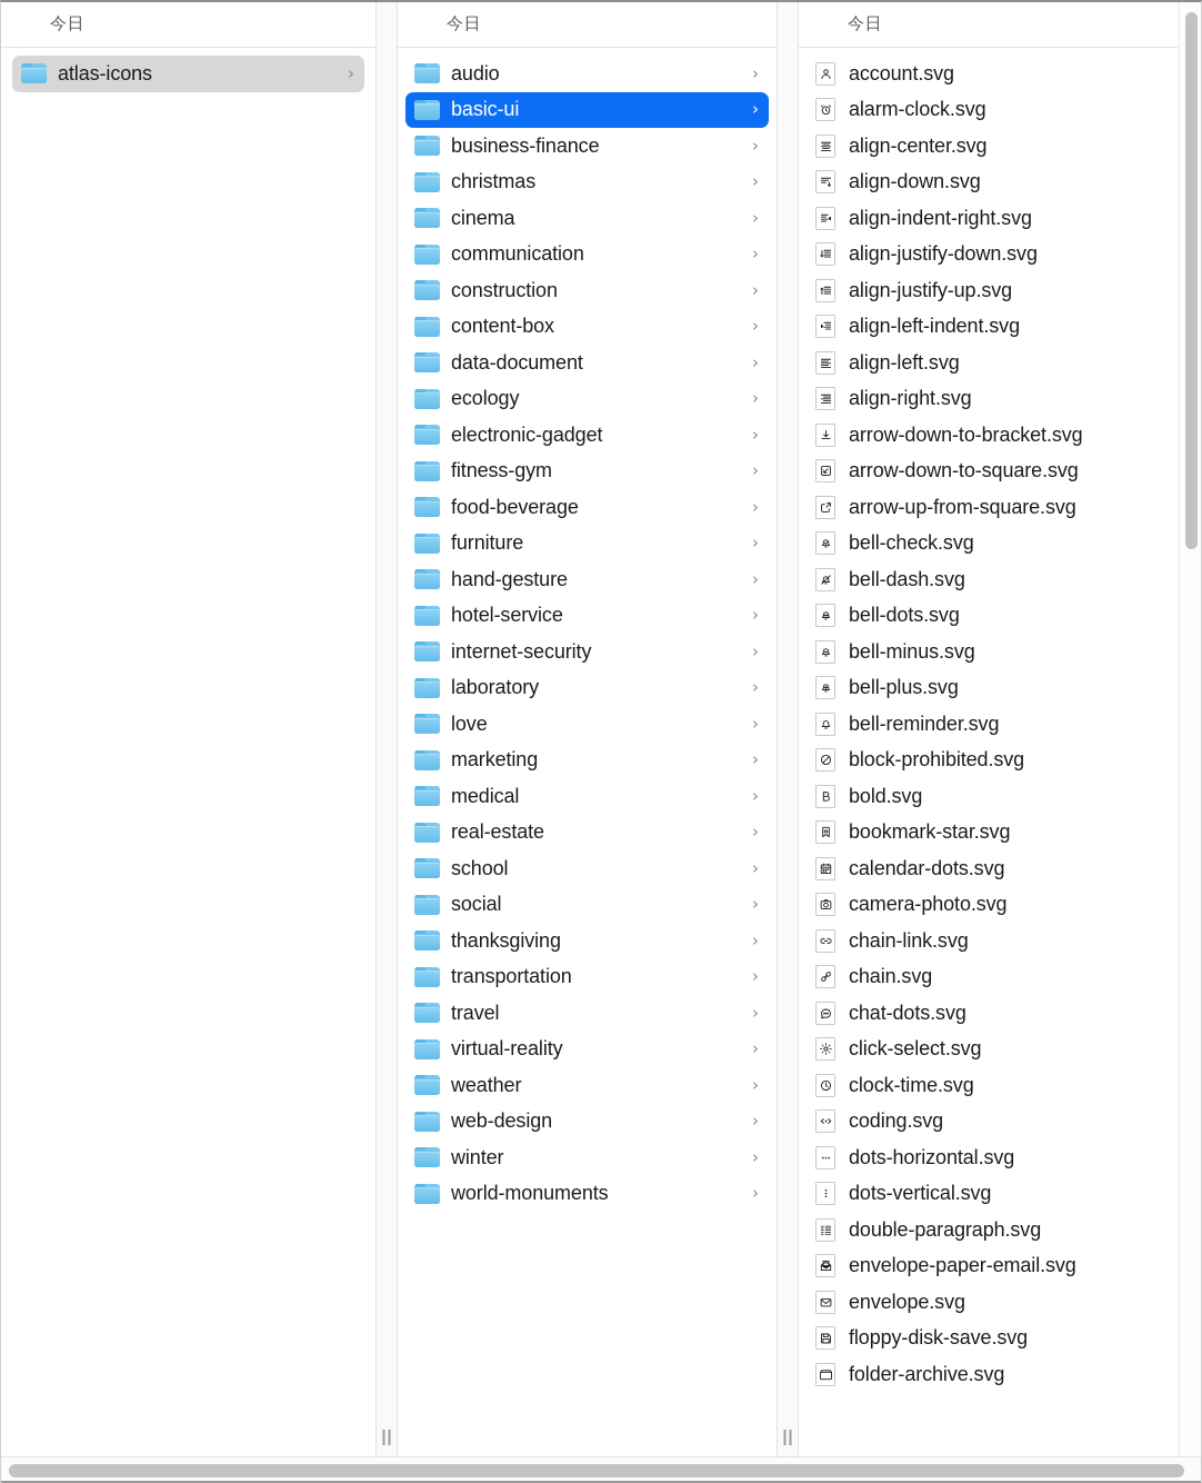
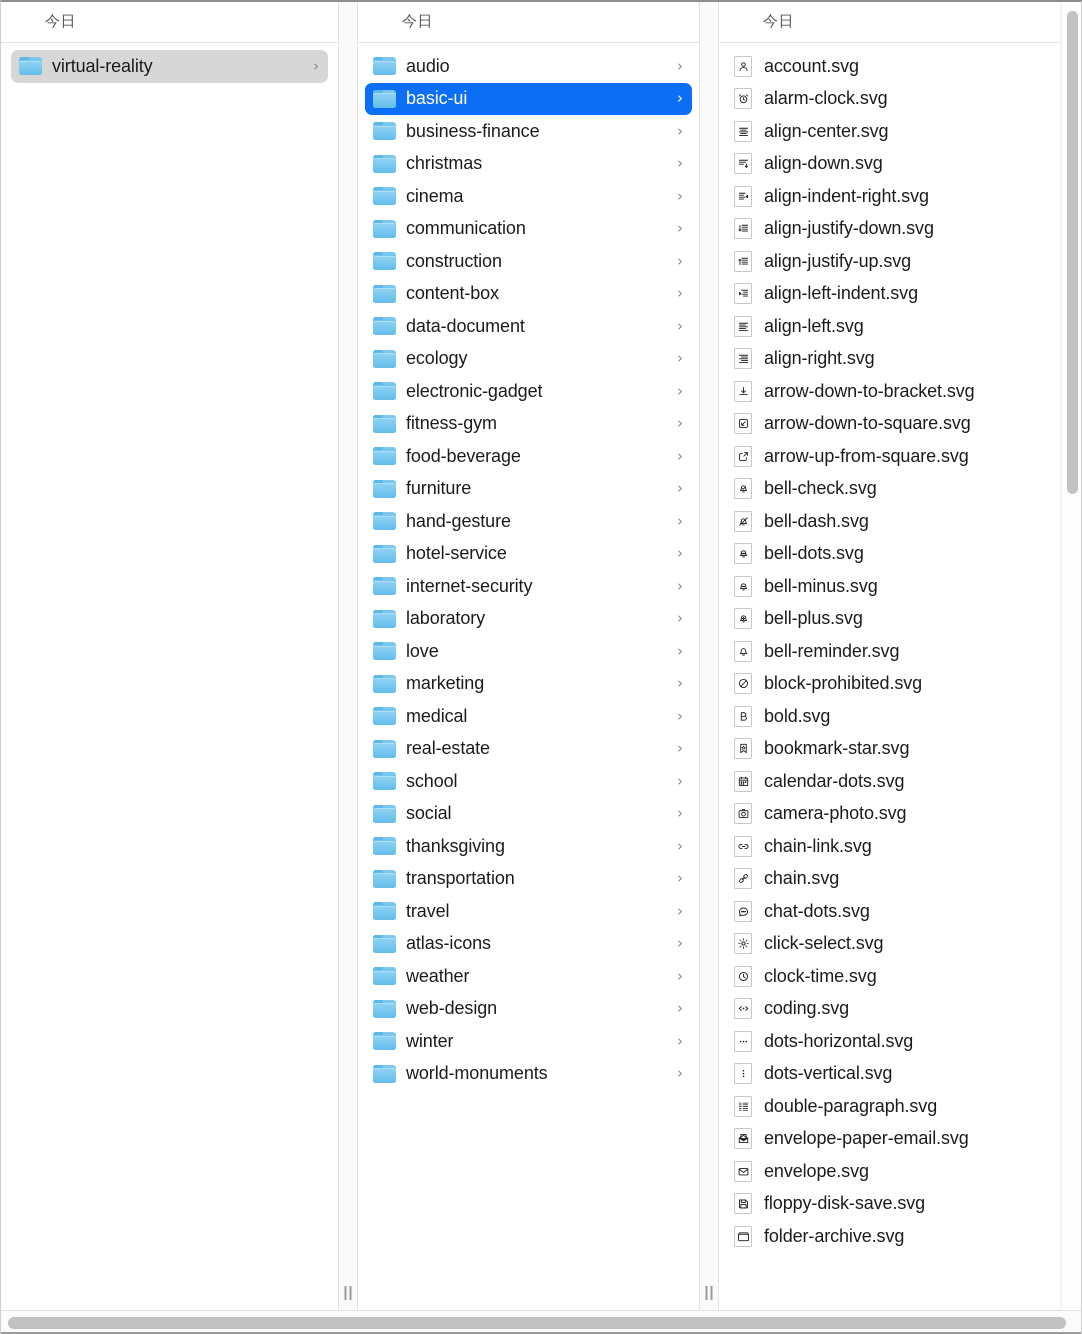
  今日
- atlas-icons
+ virtual-reality
  ›
  今日
  audio
  ›
  basic-ui
  ›
  business-finance
  ›
  christmas
  ›
  cinema
  ›
  communication
  ›
  construction
  ›
  content-box
  ›
  data-document
  ›
  ecology
  ›
  electronic-gadget
  ›
  fitness-gym
  ›
  food-beverage
  ›
  furniture
  ›
  hand-gesture
  ›
  hotel-service
  ›
  internet-security
  ›
  laboratory
  ›
  love
  ›
  marketing
  ›
  medical
  ›
  real-estate
  ›
  school
  ›
  social
  ›
  thanksgiving
  ›
  transportation
  ›
  travel
  ›
- virtual-reality
+ atlas-icons
  ›
  weather
  ›
  web-design
  ›
  winter
  ›
  world-monuments
  ›
  今日
  account.svg
  alarm-clock.svg
  align-center.svg
  align-down.svg
  align-indent-right.svg
  align-justify-down.svg
  align-justify-up.svg
  align-left-indent.svg
  align-left.svg
  align-right.svg
  arrow-down-to-bracket.svg
  arrow-down-to-square.svg
  arrow-up-from-square.svg
  bell-check.svg
  bell-dash.svg
  bell-dots.svg
  bell-minus.svg
  bell-plus.svg
  bell-reminder.svg
  block-prohibited.svg
  bold.svg
  bookmark-star.svg
  calendar-dots.svg
  camera-photo.svg
  chain-link.svg
  chain.svg
  chat-dots.svg
  click-select.svg
  clock-time.svg
  coding.svg
  dots-horizontal.svg
  dots-vertical.svg
  double-paragraph.svg
  envelope-paper-email.svg
  envelope.svg
  floppy-disk-save.svg
  folder-archive.svg
